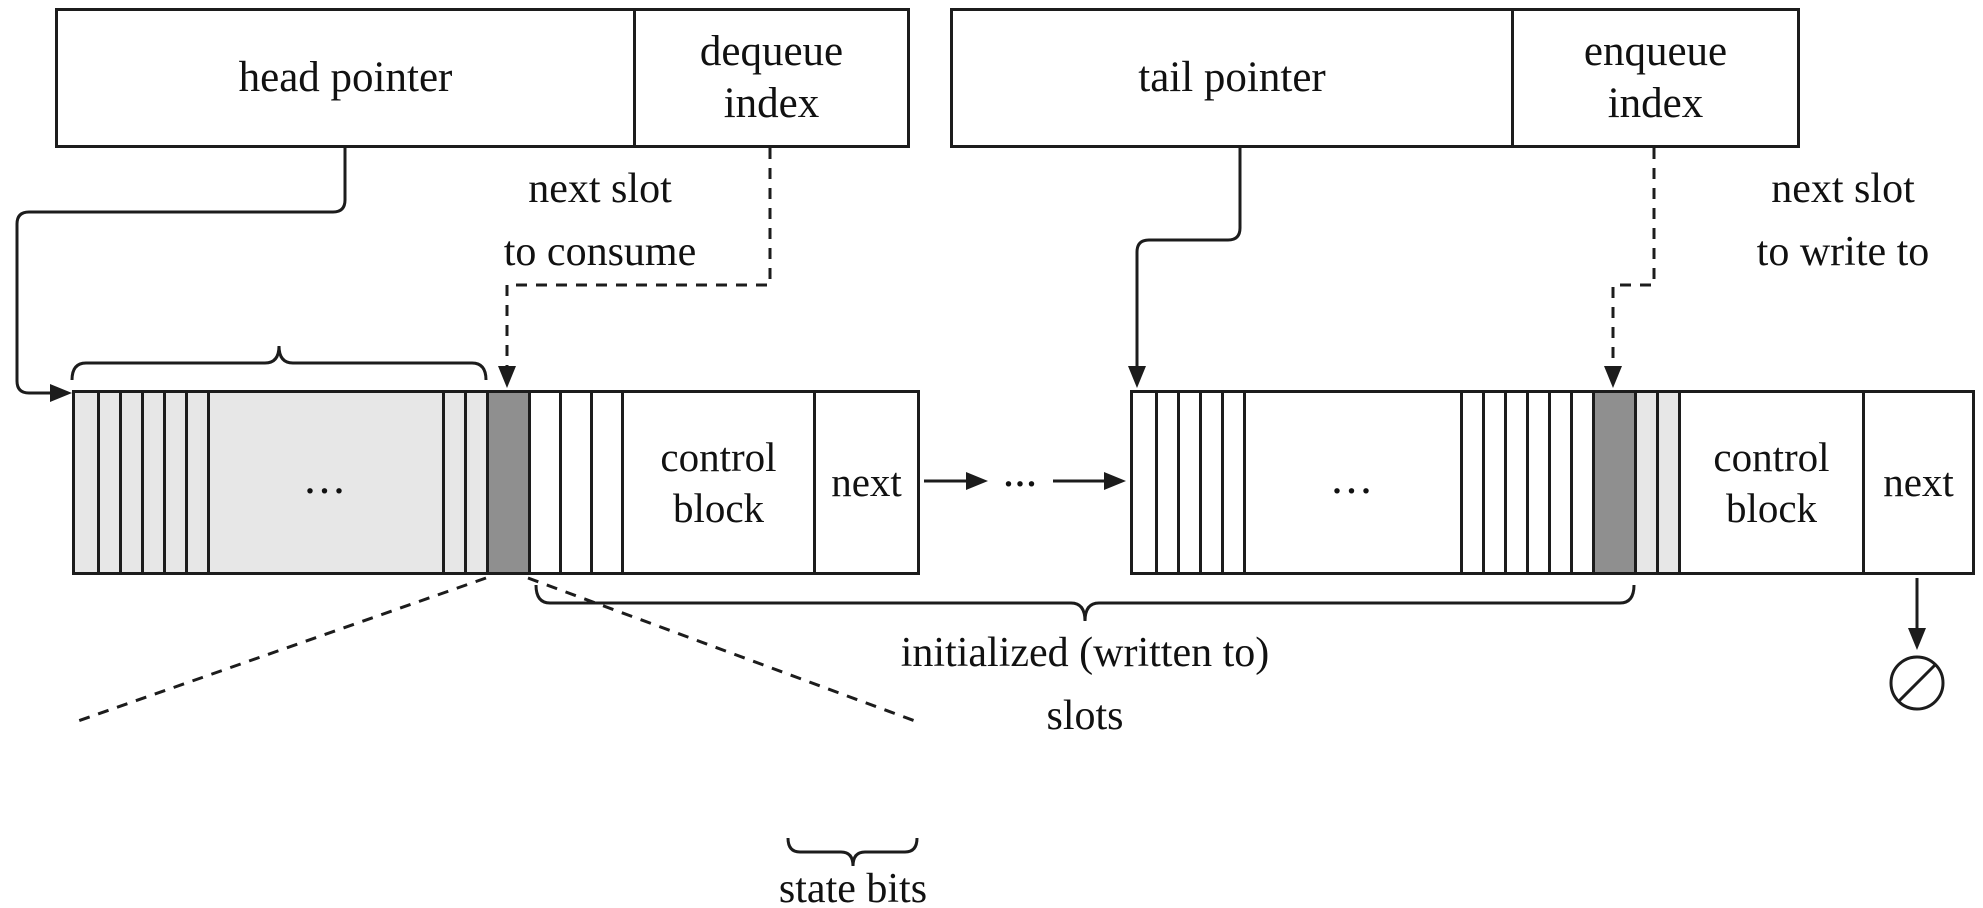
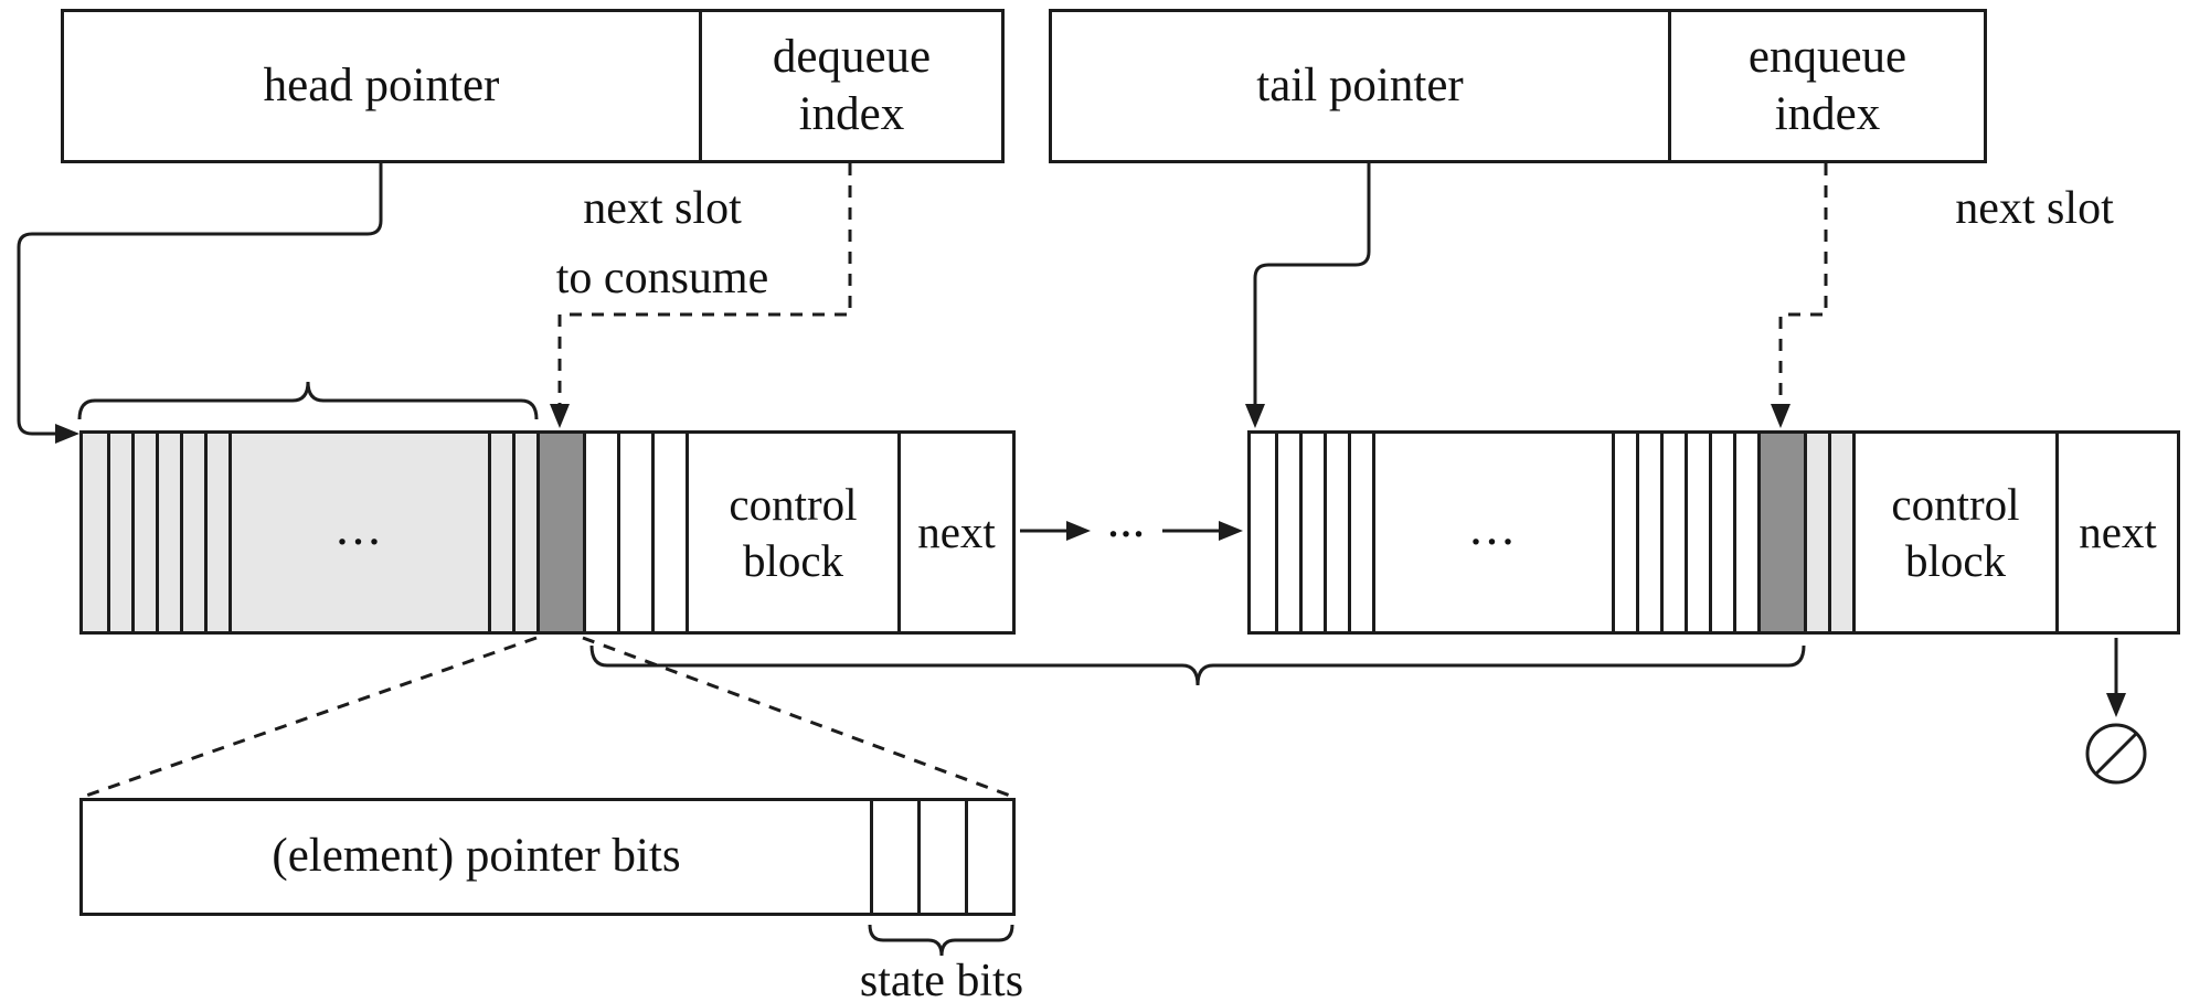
  head pointer
  dequeue
  index
  tail pointer
  enqueue
  index
  next slot
  to consume
  next slot
- to write to
- initialized (written to)
- slots
  state bits
  ...
  ...
  control
  block
  next
  ...
  control
  block
  next
+ (element) pointer bits
